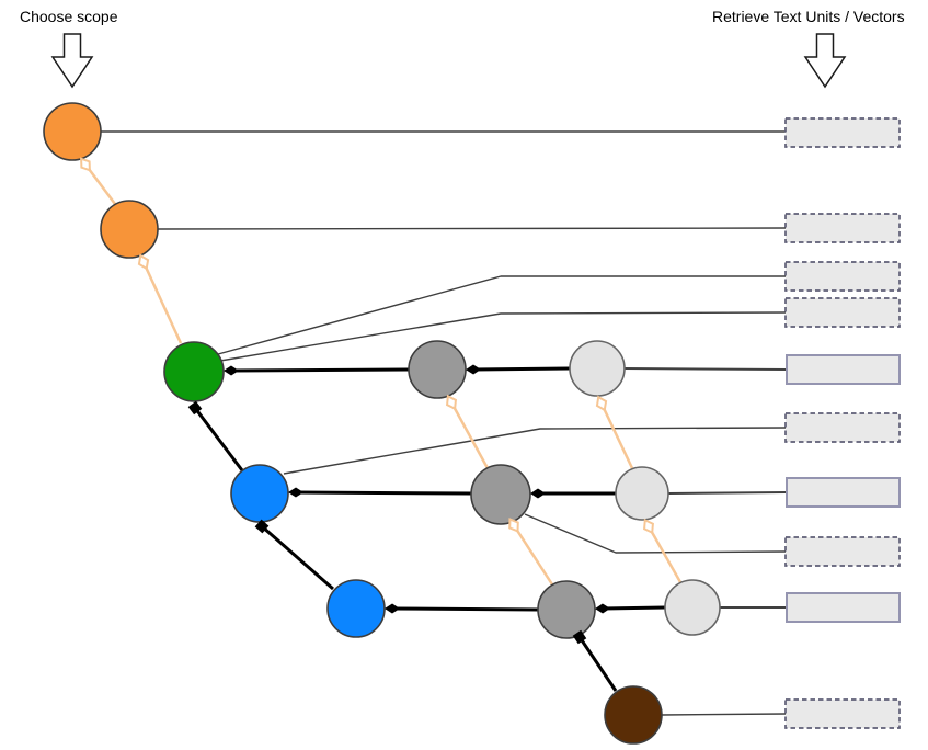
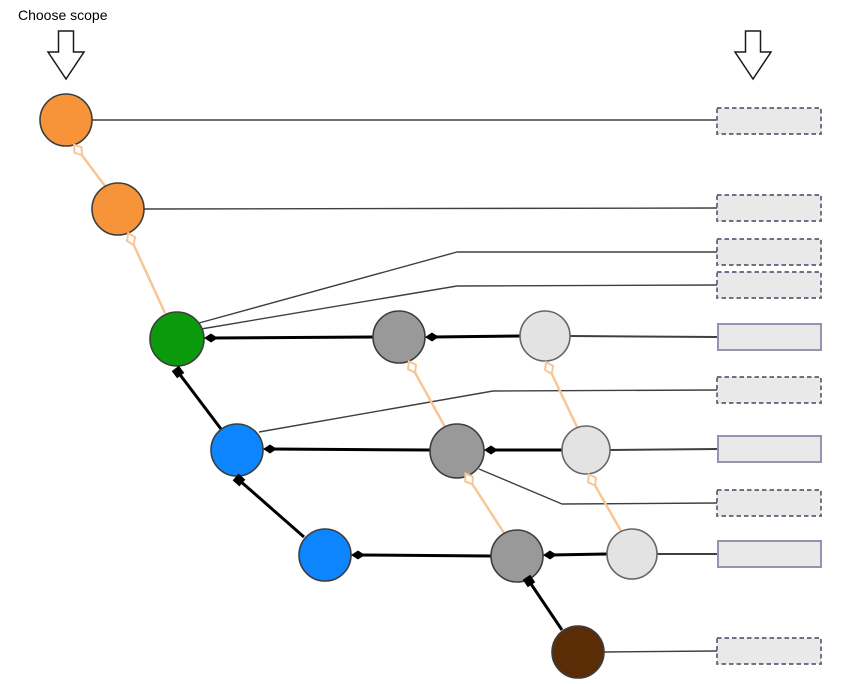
  Choose scope
- Retrieve Text Units / Vectors
